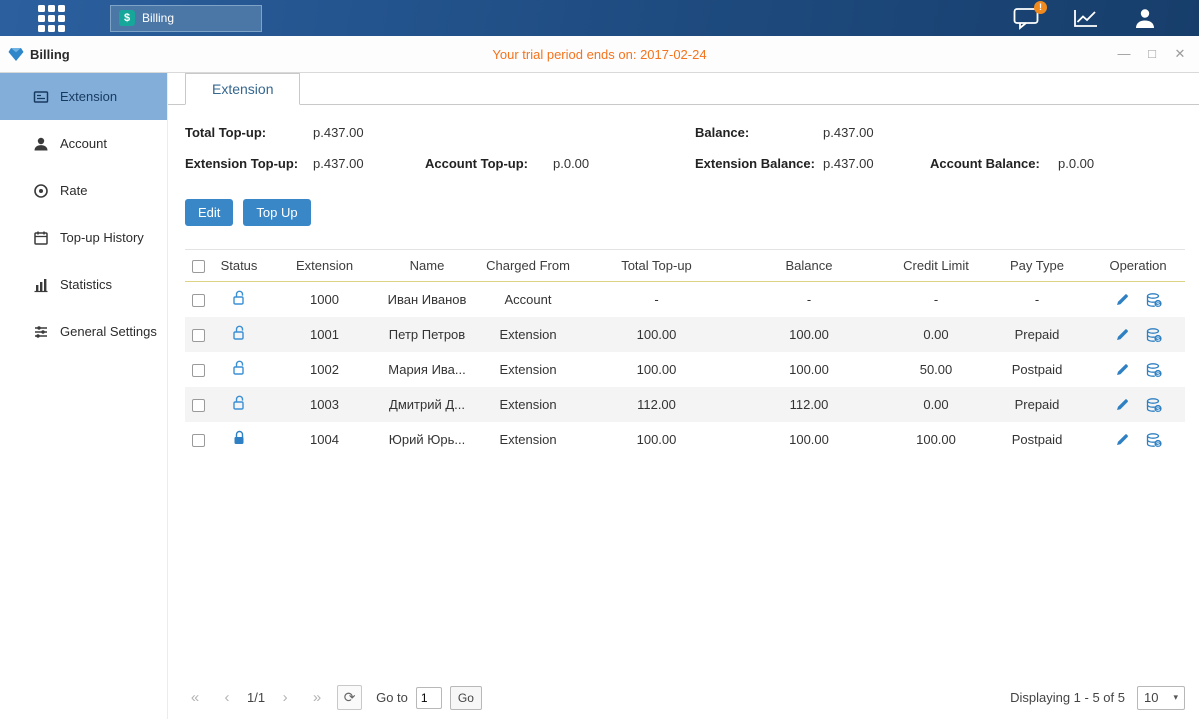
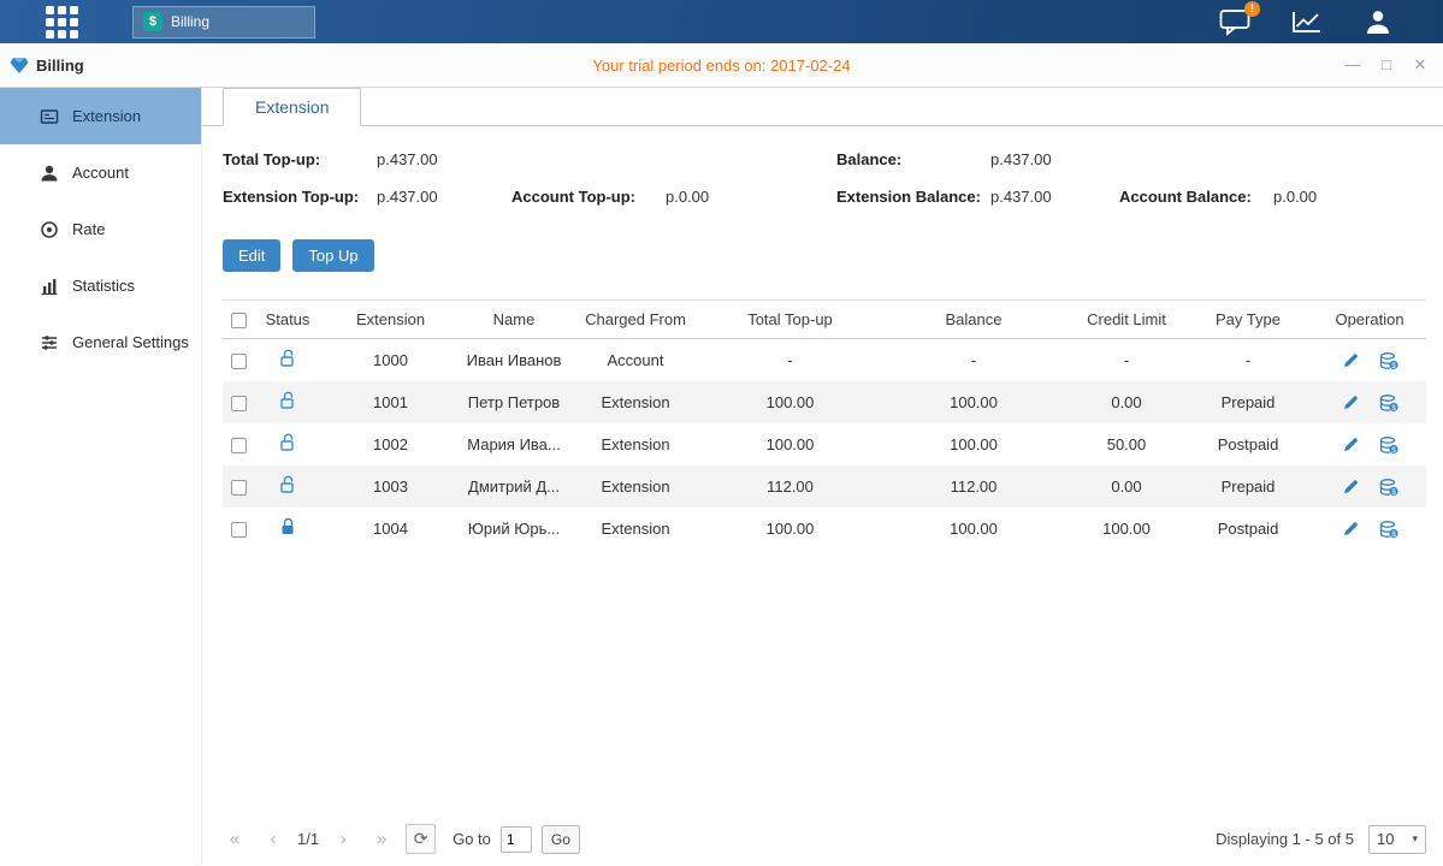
  $
  Billing
  !
  Billing
  Your trial period ends on: 2017-02-24
  —
  □
  ✕
  Extension
  Account
  Rate
- Top-up History
  Statistics
  General Settings
  Extension
  Total Top-up:
  p.437.00
  Balance:
  p.437.00
  Extension Top-up:
  p.437.00
  Account Top-up:
  p.0.00
  Extension Balance:
  p.437.00
  Account Balance:
  p.0.00
  Edit
  Top Up
  Status
  Extension
  Name
  Charged From
  Total Top-up
  Balance
  Credit Limit
  Pay Type
  Operation
  1000
  Иван Иванов
  Account
  -
  -
  -
  -
  1001
  Петр Петров
  Extension
  100.00
  100.00
  0.00
  Prepaid
  1002
  Мария Ива...
  Extension
  100.00
  100.00
  50.00
  Postpaid
  1003
  Дмитрий Д...
  Extension
  112.00
  112.00
  0.00
  Prepaid
  1004
  Юрий Юрь...
  Extension
  100.00
  100.00
  100.00
  Postpaid
  «
  ‹
  1/1
  ›
  »
  ⟳
  Go to
  1
  Go
  Displaying 1 - 5 of 5
  10
  ▾
